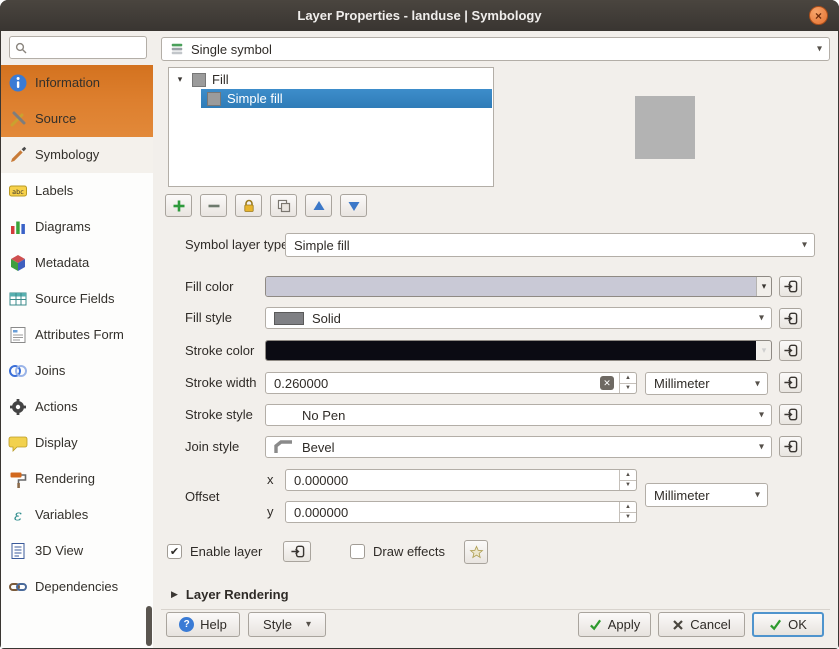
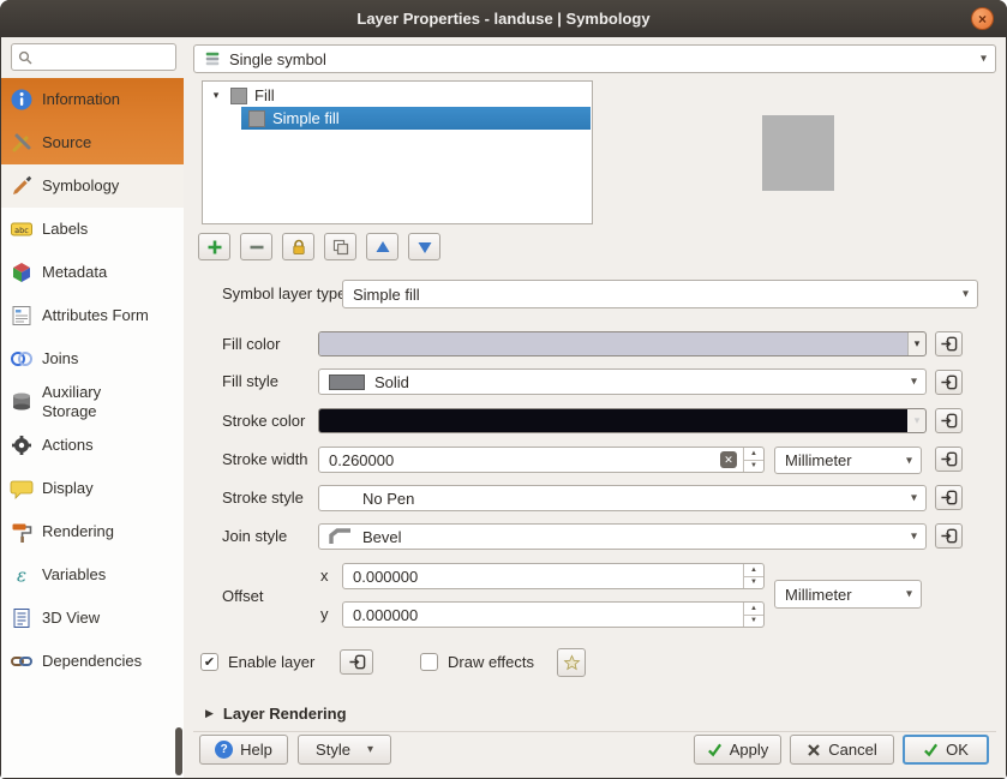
  Layer Properties - landuse | Symbology
  ×
  Information
  Source
  Symbology
  abc
  Labels
- Diagrams
  Metadata
- Source Fields
  Attributes Form
  Joins
+ Auxiliary Storage
  Actions
  Display
  Rendering
  ε
  Variables
  3D View
  Dependencies
  Single symbol
  ▾
  ▾
  Fill
  Simple fill
  Symbol layer typ
  Simple fill
  ▾
  Fill color
  ▾
  Fill style
  Solid
  ▾
  Stroke color
  ▾
  Stroke width
  0.260000
  ✕
  Millimeter
  ▾
  Stroke style
  No Pen
  ▾
  Join style
  Bevel
  ▾
  Offset
  x
  0.000000
  y
  0.000000
  Millimeter
  ▾
  ✔
  Enable layer
  Draw effects
  ▶
  Layer Rendering
  ?
  Help
  Style
  ▾
  Apply
  Cancel
  OK
